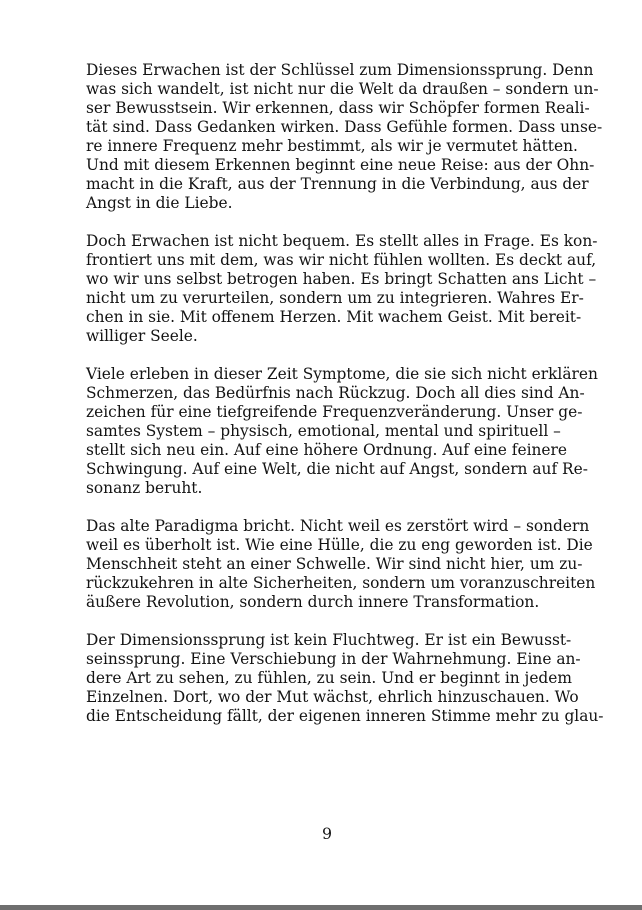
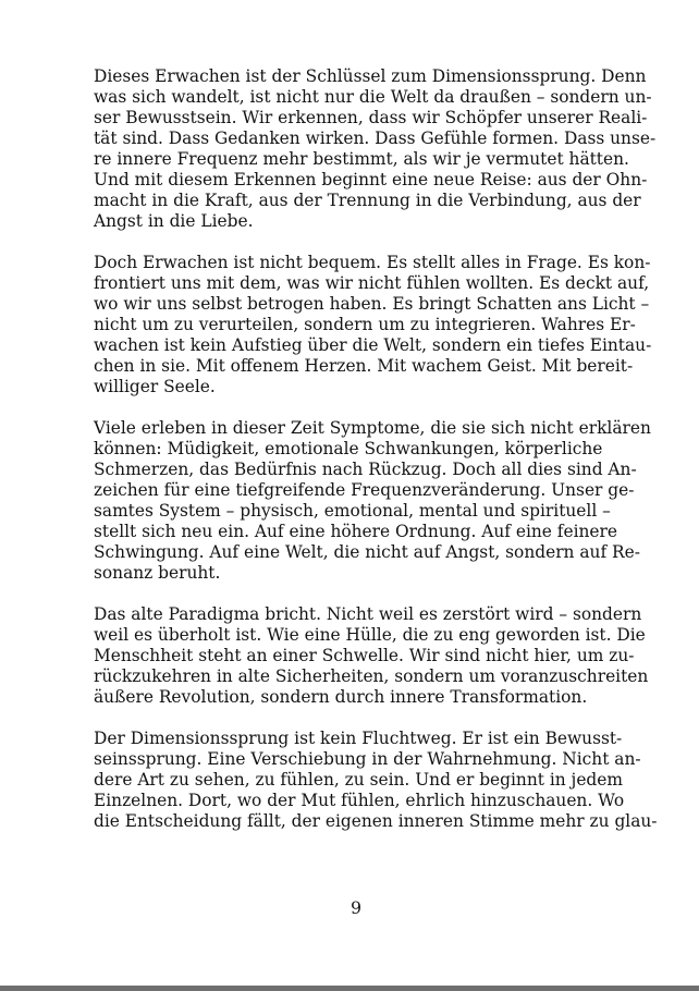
  Dieses Erwachen ist der Schlüssel zum Dimensionssprung. Denn
  was sich wandelt, ist nicht nur die Welt da draußen – sondern un-
- ser Bewusstsein. Wir erkennen, dass wir Schöpfer formen Reali-
+ ser Bewusstsein. Wir erkennen, dass wir Schöpfer unserer Reali-
  tät sind. Dass Gedanken wirken. Dass Gefühle formen. Dass unse-
  re innere Frequenz mehr bestimmt, als wir je vermutet hätten.
  Und mit diesem Erkennen beginnt eine neue Reise: aus der Ohn-
  macht in die Kraft, aus der Trennung in die Verbindung, aus der
  Angst in die Liebe.
  Doch Erwachen ist nicht bequem. Es stellt alles in Frage. Es kon-
  frontiert uns mit dem, was wir nicht fühlen wollten. Es deckt auf,
  wo wir uns selbst betrogen haben. Es bringt Schatten ans Licht –
  nicht um zu verurteilen, sondern um zu integrieren. Wahres Er-
+ wachen ist kein Aufstieg über die Welt, sondern ein tiefes Eintau-
  chen in sie. Mit offenem Herzen. Mit wachem Geist. Mit bereit-
  williger Seele.
  Viele erleben in dieser Zeit Symptome, die sie sich nicht erklären
+ können: Müdigkeit, emotionale Schwankungen, körperliche
  Schmerzen, das Bedürfnis nach Rückzug. Doch all dies sind An-
  zeichen für eine tiefgreifende Frequenzveränderung. Unser ge-
  samtes System – physisch, emotional, mental und spirituell –
  stellt sich neu ein. Auf eine höhere Ordnung. Auf eine feinere
  Schwingung. Auf eine Welt, die nicht auf Angst, sondern auf Re-
  sonanz beruht.
  Das alte Paradigma bricht. Nicht weil es zerstört wird – sondern
  weil es überholt ist. Wie eine Hülle, die zu eng geworden ist. Die
  Menschheit steht an einer Schwelle. Wir sind nicht hier, um zu-
  rückzukehren in alte Sicherheiten, sondern um voranzuschreiten
  äußere Revolution, sondern durch innere Transformation.
  Der Dimensionssprung ist kein Fluchtweg. Er ist ein Bewusst-
- seinssprung. Eine Verschiebung in der Wahrnehmung. Eine an-
+ seinssprung. Eine Verschiebung in der Wahrnehmung. Nicht an-
  dere Art zu sehen, zu fühlen, zu sein. Und er beginnt in jedem
- Einzelnen. Dort, wo der Mut wächst, ehrlich hinzuschauen. Wo
+ Einzelnen. Dort, wo der Mut fühlen, ehrlich hinzuschauen. Wo
  die Entscheidung fällt, der eigenen inneren Stimme mehr zu glau-
  9
